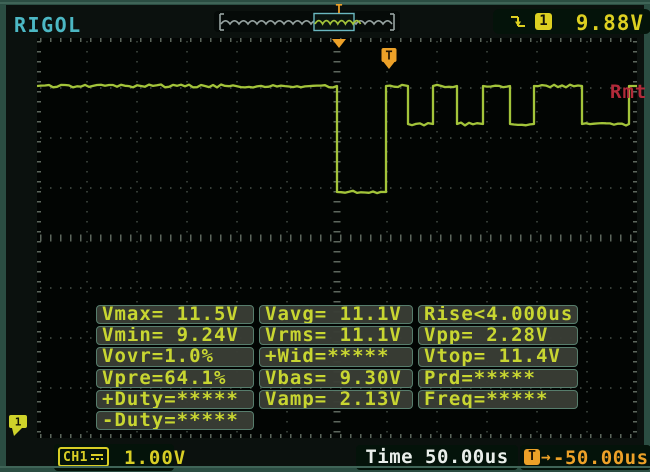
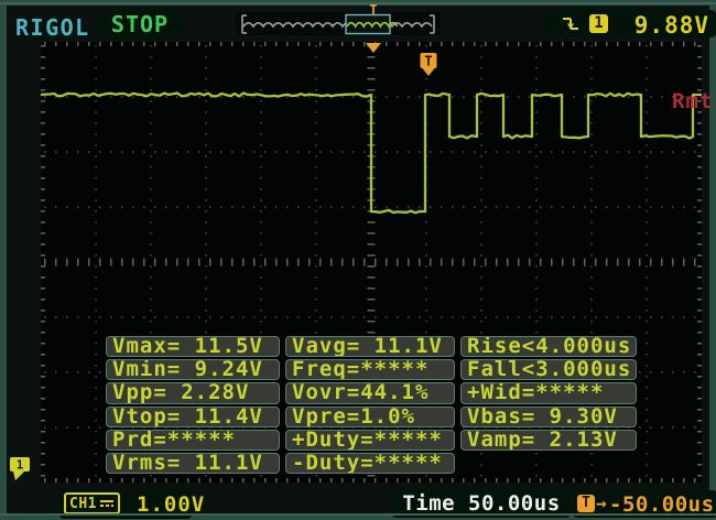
  RIGOL
+ STOP
  T
  1
  9.88V
  T
  Rmt
  Vmax= 11.5V
  Vavg= 11.1V
  Rise<4.000us
  Vmin= 9.24V
- Vrms= 11.1V
+ Freq=*****
+ Fall<3.000us
  Vpp= 2.28V
- Vovr=1.0%
+ Vovr=44.1%
  +Wid=*****
  Vtop= 11.4V
- Vpre=64.1%
+ Vpre=1.0%
  Vbas= 9.30V
  Prd=*****
  +Duty=*****
  Vamp= 2.13V
- Freq=*****
+ Vrms= 11.1V
  -Duty=*****
  1
  CH1
  1.00V
  Time 50.00us
  T
  →
  -50.00us
